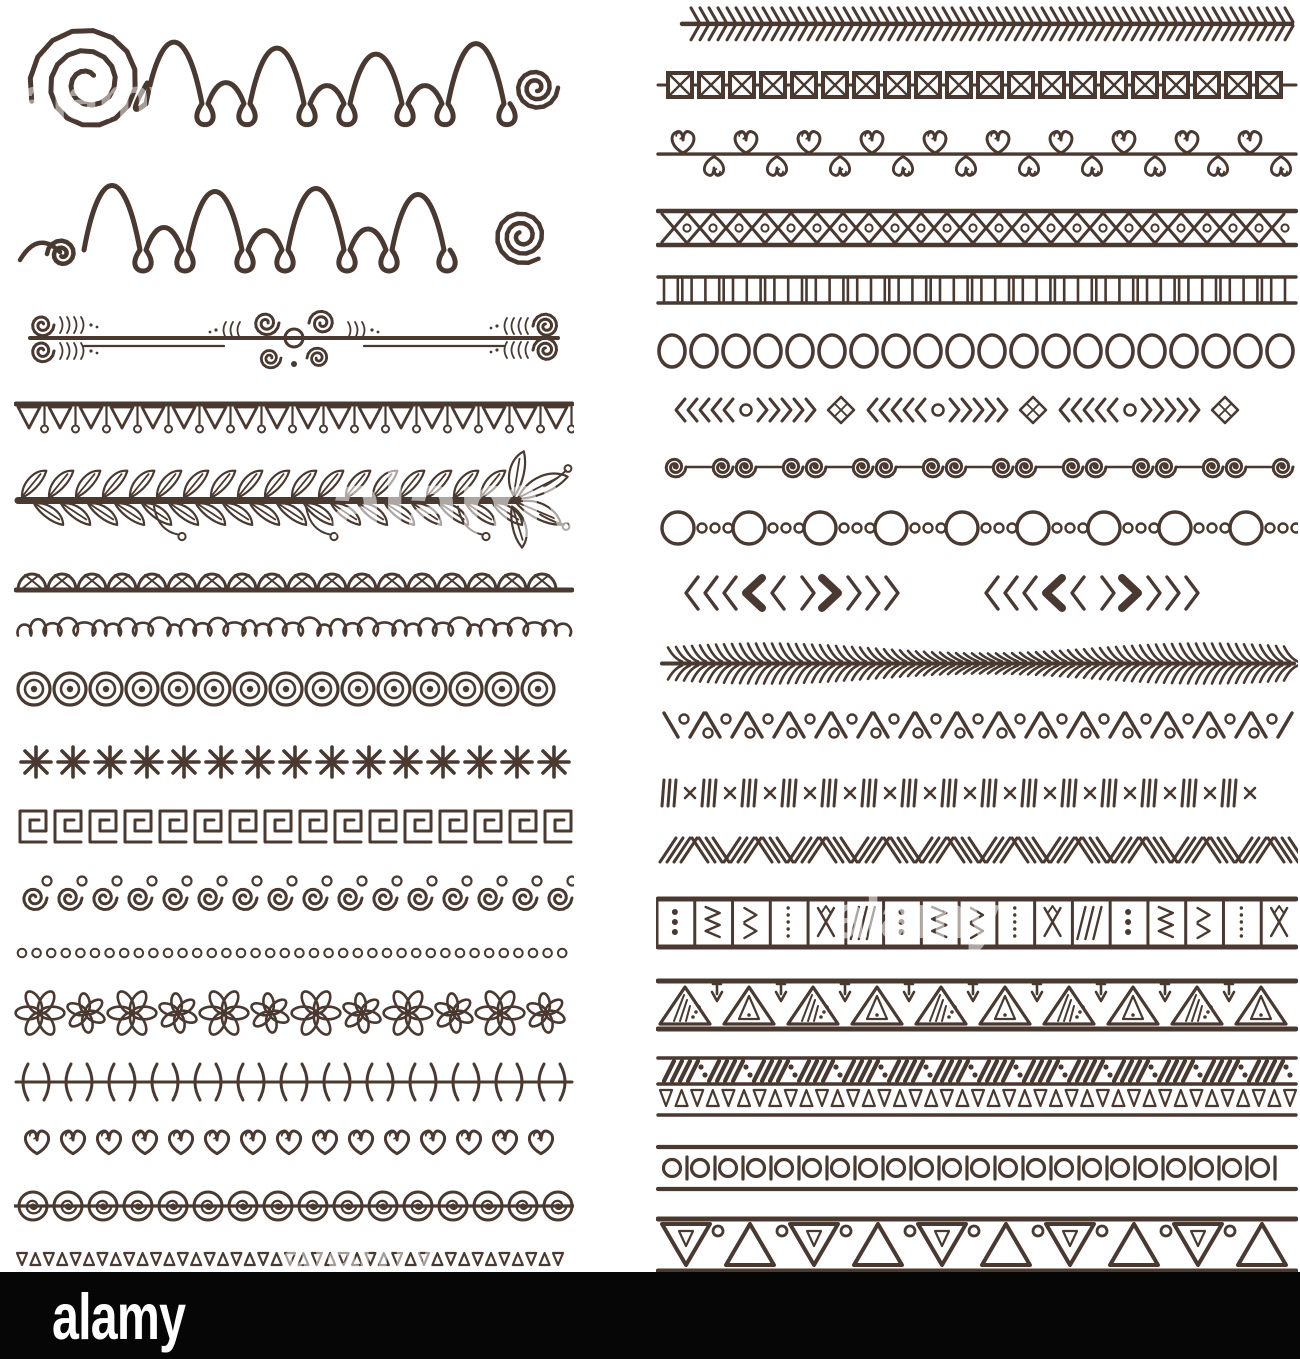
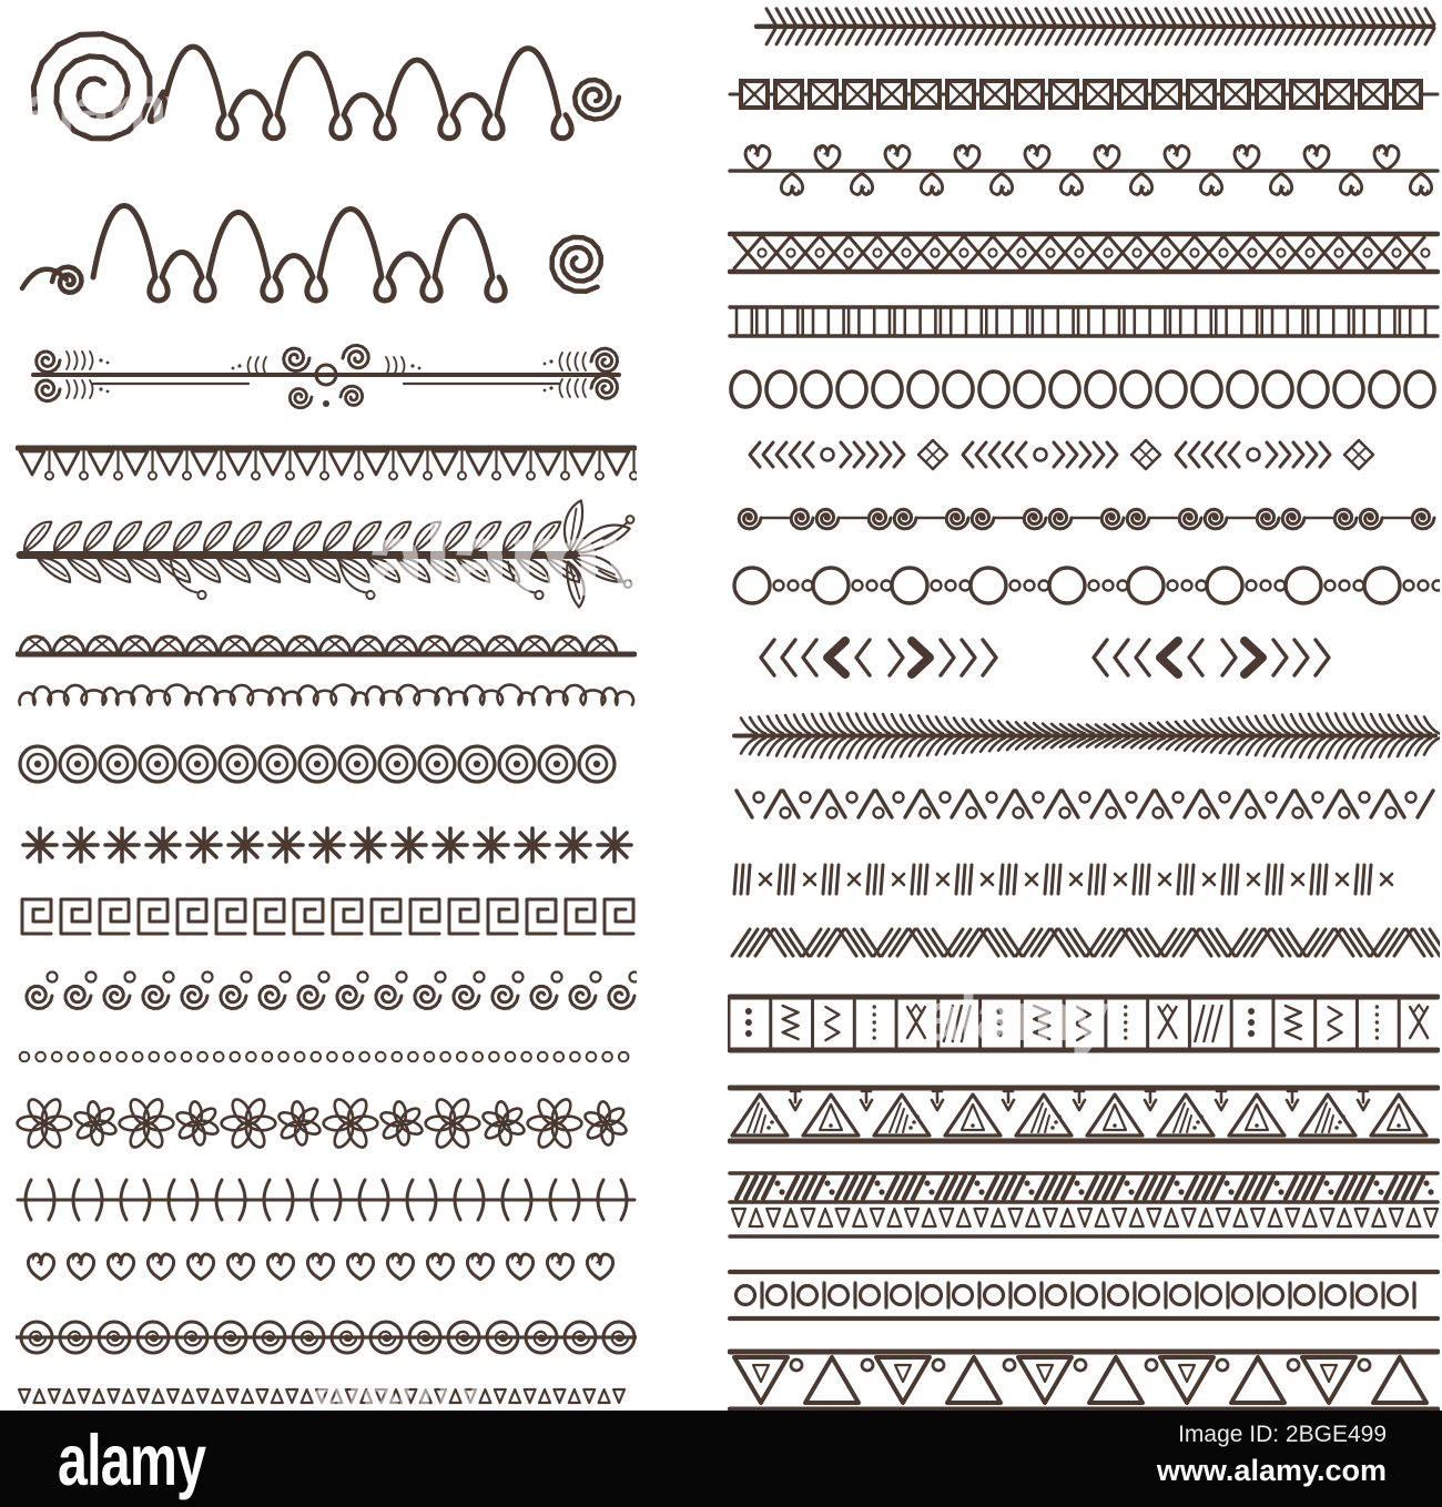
  alamy
  alamy
  alamy
  alamy
  alamy
+ Image ID: 2BGE499
+ www.alamy.com
